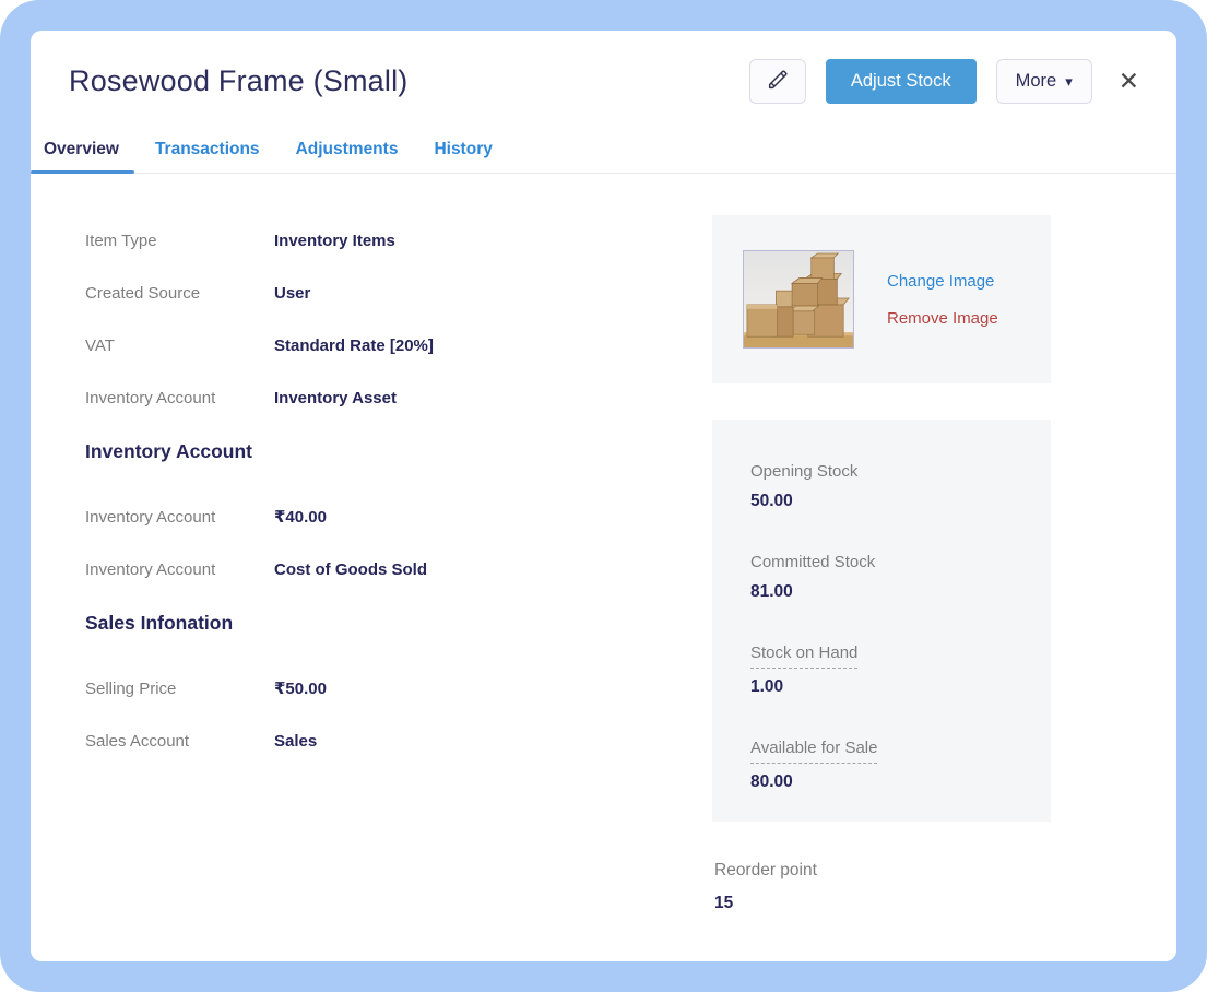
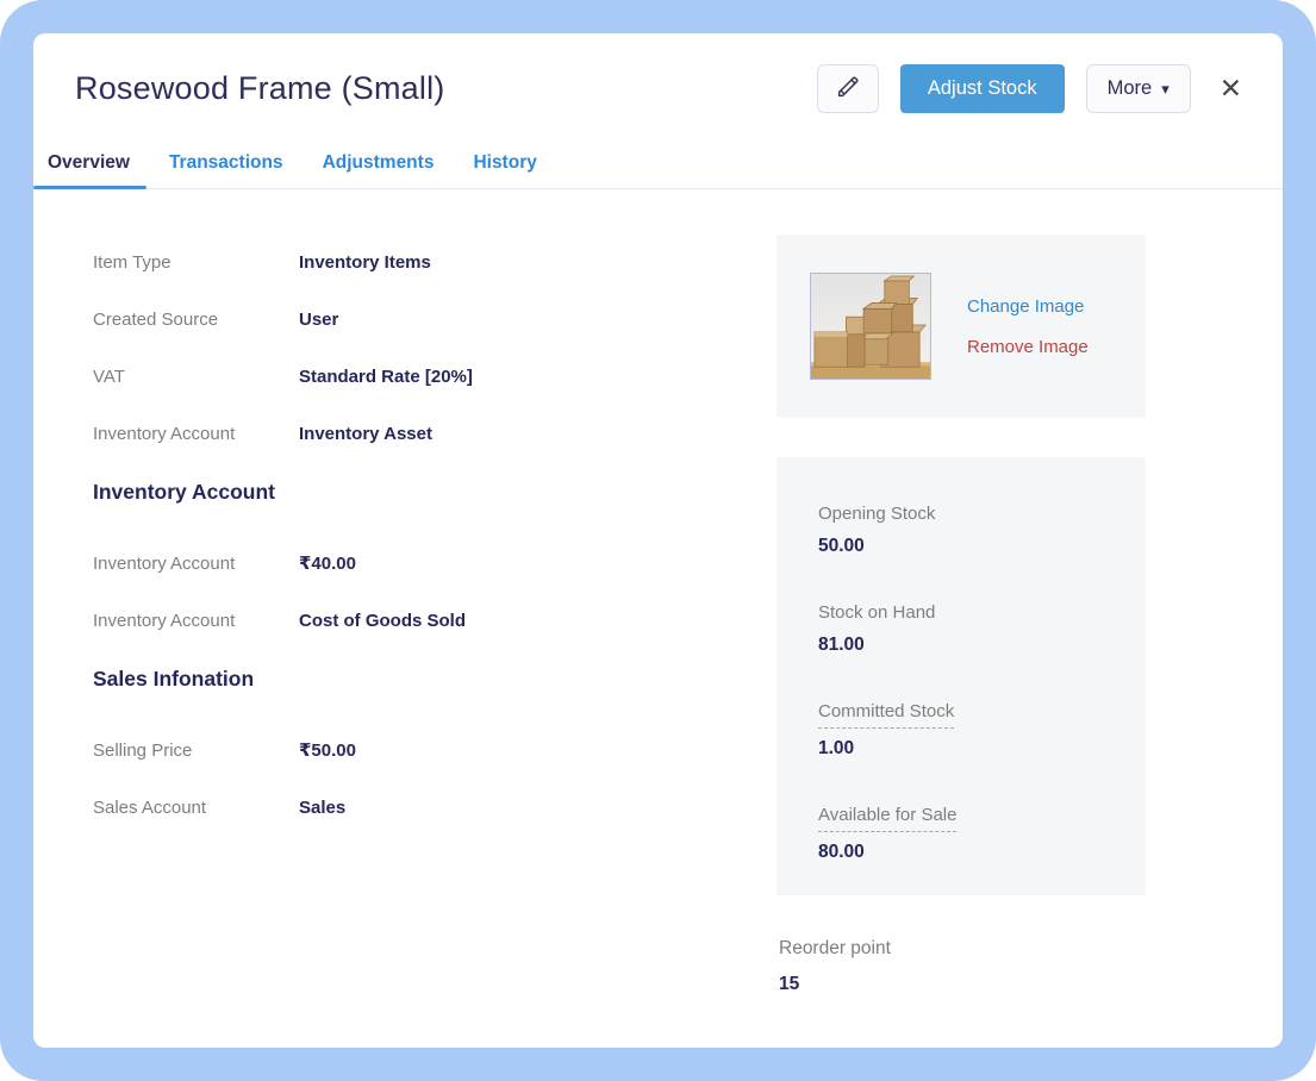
  Rosewood Frame (Small)
  Adjust Stock
  More
  ▾
  ✕
  Overview
  Transactions
  Adjustments
  History
  Item Type
  Inventory Items
  Created Source
  User
  VAT
  Standard Rate [20%]
  Inventory Account
  Inventory Asset
  Inventory Account
  Inventory Account
  ₹40.00
  Inventory Account
  Cost of Goods Sold
  Sales Infonation
  Selling Price
  ₹50.00
  Sales Account
  Sales
  Change Image
  Remove Image
  Opening Stock
  50.00
- Committed Stock
+ Stock on Hand
  81.00
- Stock on Hand
+ Committed Stock
  1.00
  Available for Sale
  80.00
  Reorder point
  15
